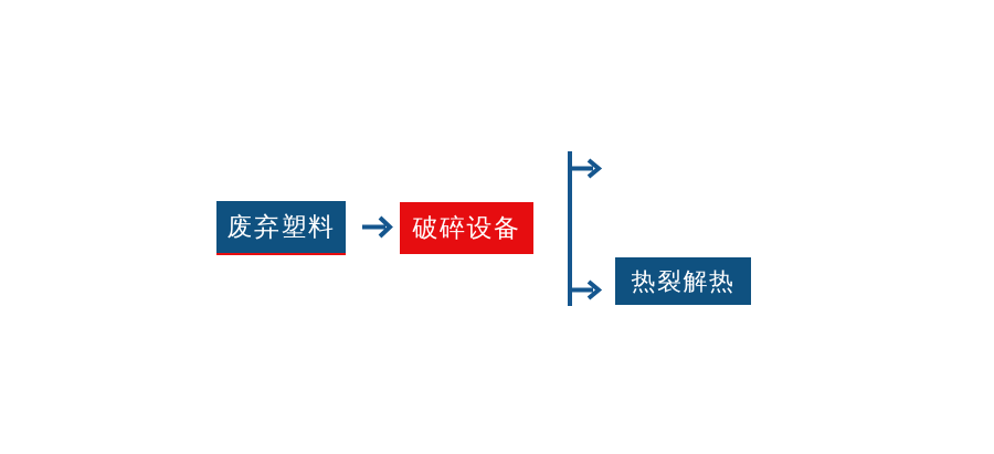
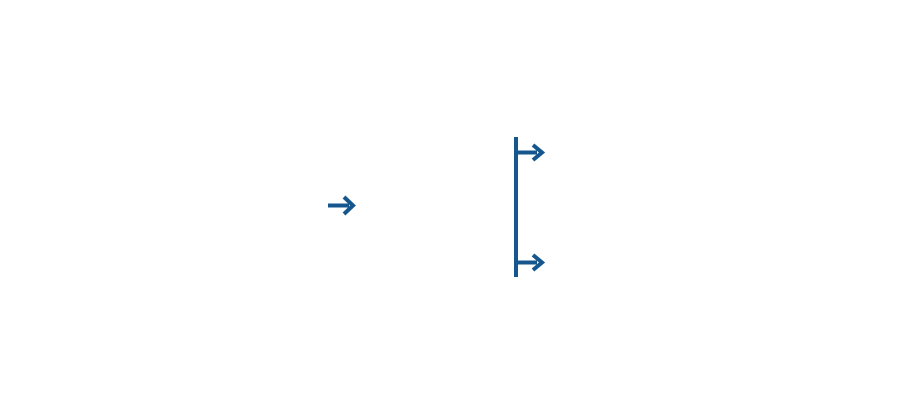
- 废弃塑料
- 破碎设备
- 热裂解热
